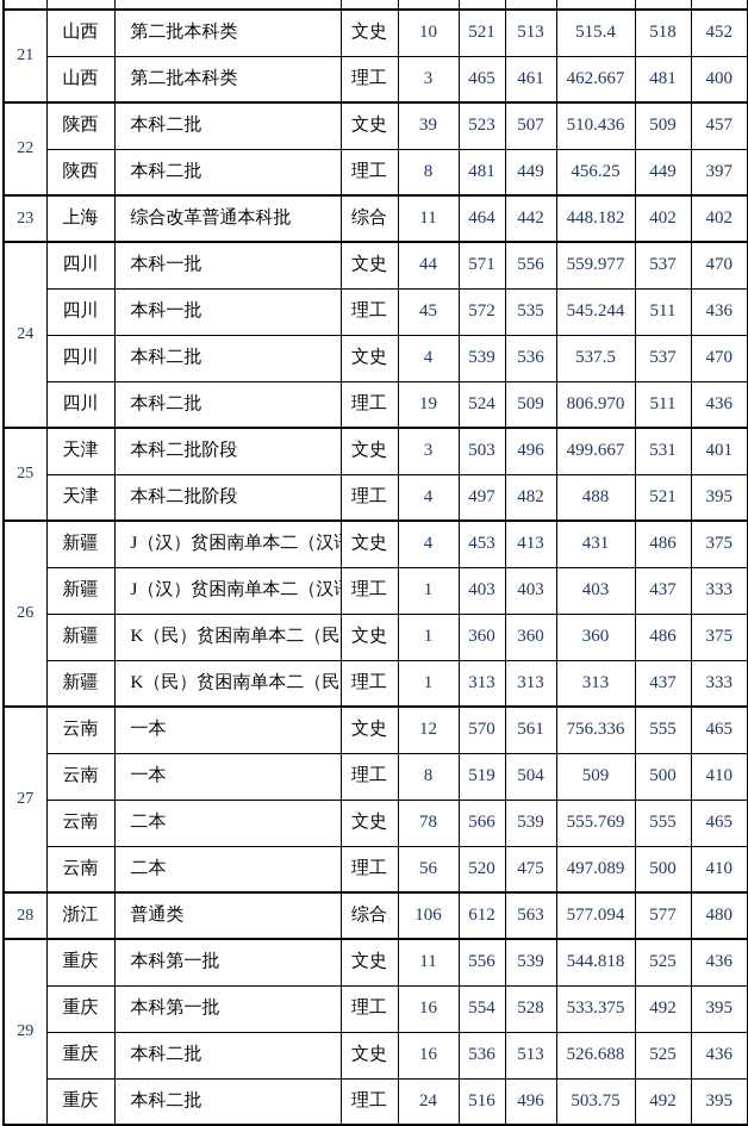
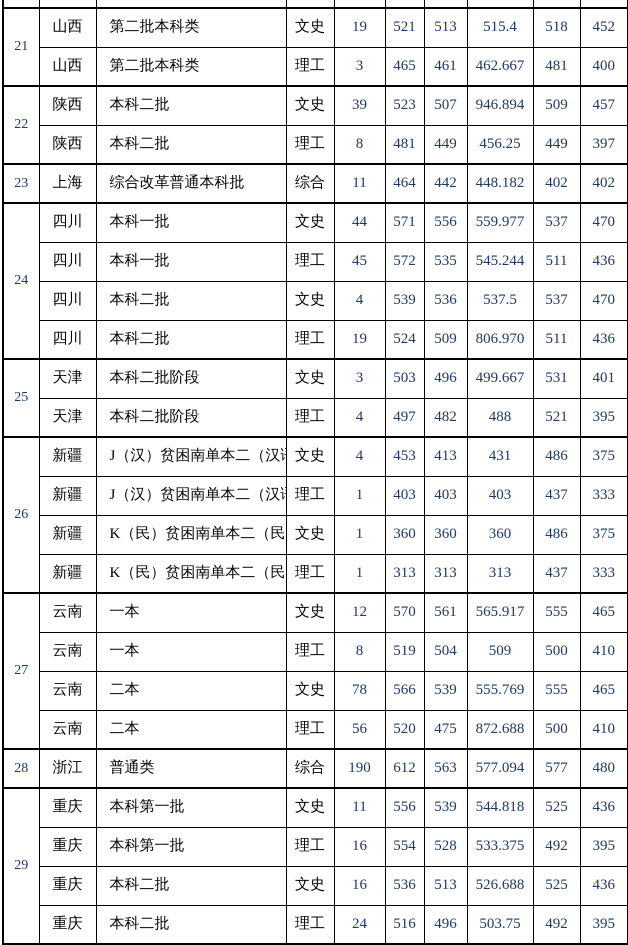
- 21	山西	第二批本科类	文史	10	521	513	515.4	518	452
+ 21	山西	第二批本科类	文史	19	521	513	515.4	518	452
  山西	第二批本科类	理工	3	465	461	462.667	481	400
- 22	陕西	本科二批	文史	39	523	507	510.436	509	457
+ 22	陕西	本科二批	文史	39	523	507	946.894	509	457
  陕西	本科二批	理工	8	481	449	456.25	449	397
  23	上海	综合改革普通本科批	综合	11	464	442	448.182	402	402
  24	四川	本科一批	文史	44	571	556	559.977	537	470
  四川	本科一批	理工	45	572	535	545.244	511	436
  四川	本科二批	文史	4	539	536	537.5	537	470
  四川	本科二批	理工	19	524	509	806.970	511	436
  25	天津	本科二批阶段	文史	3	503	496	499.667	531	401
  天津	本科二批阶段	理工	4	497	482	488	521	395
  26	新疆	J（汉）贫困南单本二（汉	文史	4	453	413	431	486	375
  新疆	J（汉）贫困南单本二（汉	理工	1	403	403	403	437	333
  新疆	K（民）贫困南单本二（民	文史	1	360	360	360	486	375
  新疆	K（民）贫困南单本二（民	理工	1	313	313	313	437	333
- 27	云南	一本	文史	12	570	561	756.336	555	465
+ 27	云南	一本	文史	12	570	561	565.917	555	465
  云南	一本	理工	8	519	504	509	500	410
  云南	二本	文史	78	566	539	555.769	555	465
- 云南	二本	理工	56	520	475	497.089	500	410
+ 云南	二本	理工	56	520	475	872.688	500	410
- 28	浙江	普通类	综合	106	612	563	577.094	577	480
+ 28	浙江	普通类	综合	190	612	563	577.094	577	480
  29	重庆	本科第一批	文史	11	556	539	544.818	525	436
  重庆	本科第一批	理工	16	554	528	533.375	492	395
  重庆	本科二批	文史	16	536	513	526.688	525	436
  重庆	本科二批	理工	24	516	496	503.75	492	395
